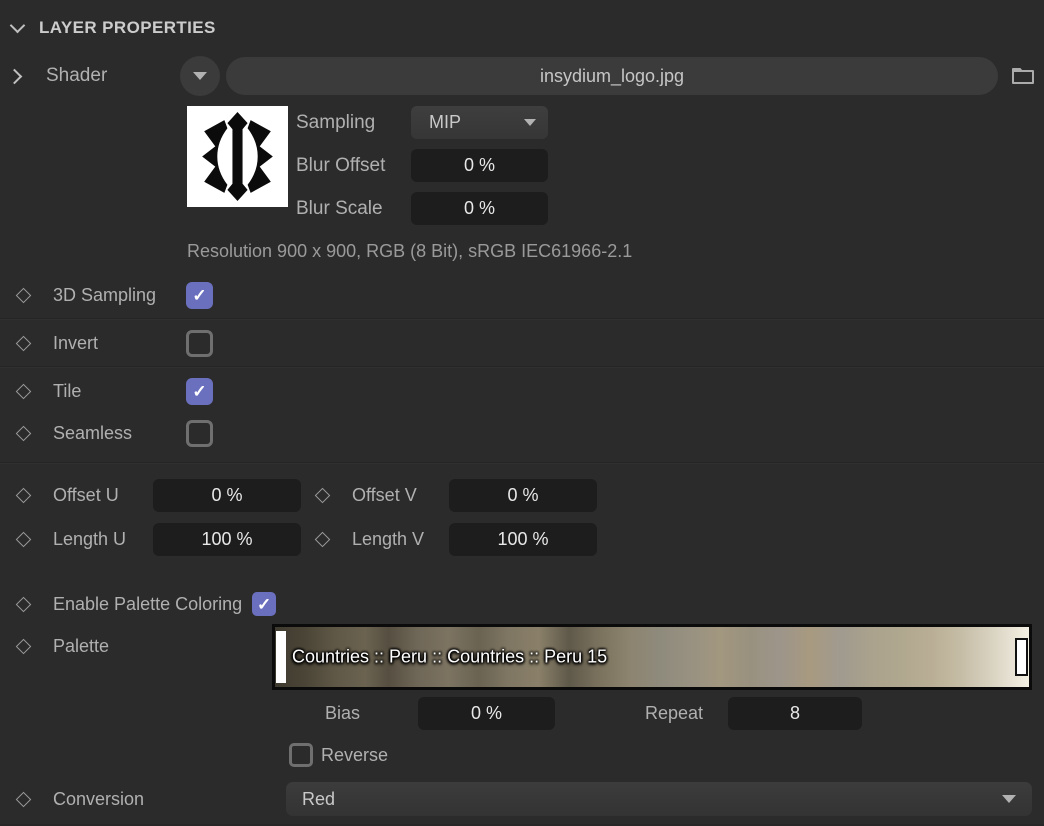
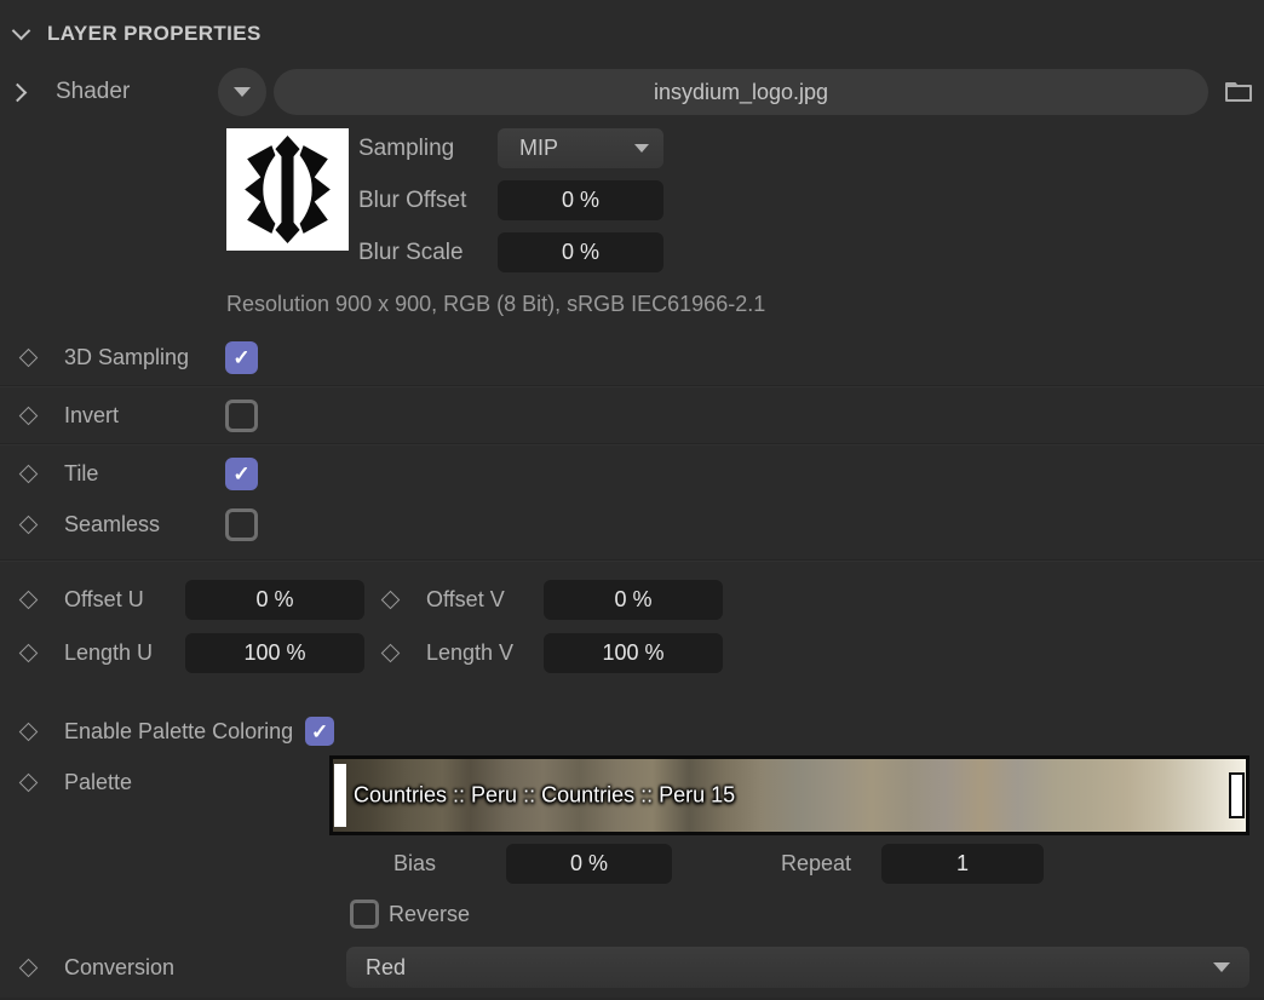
  LAYER PROPERTIES
  Shader
  insydium_logo.jpg
  Sampling
  MIP
  Blur Offset
  0 %
  Blur Scale
  0 %
  Resolution 900 x 900, RGB (8 Bit), sRGB IEC61966-2.1
  3D Sampling
  ✓
  Invert
  Tile
  ✓
  Seamless
  Offset U
  0 %
  Offset V
  0 %
  Length U
  100 %
  Length V
  100 %
  Enable Palette Coloring
  ✓
  Palette
  Countries :: Peru :: Countries :: Peru 15
  Bias
  0 %
  Repeat
- 8
+ 1
  Reverse
  Conversion
  Red
